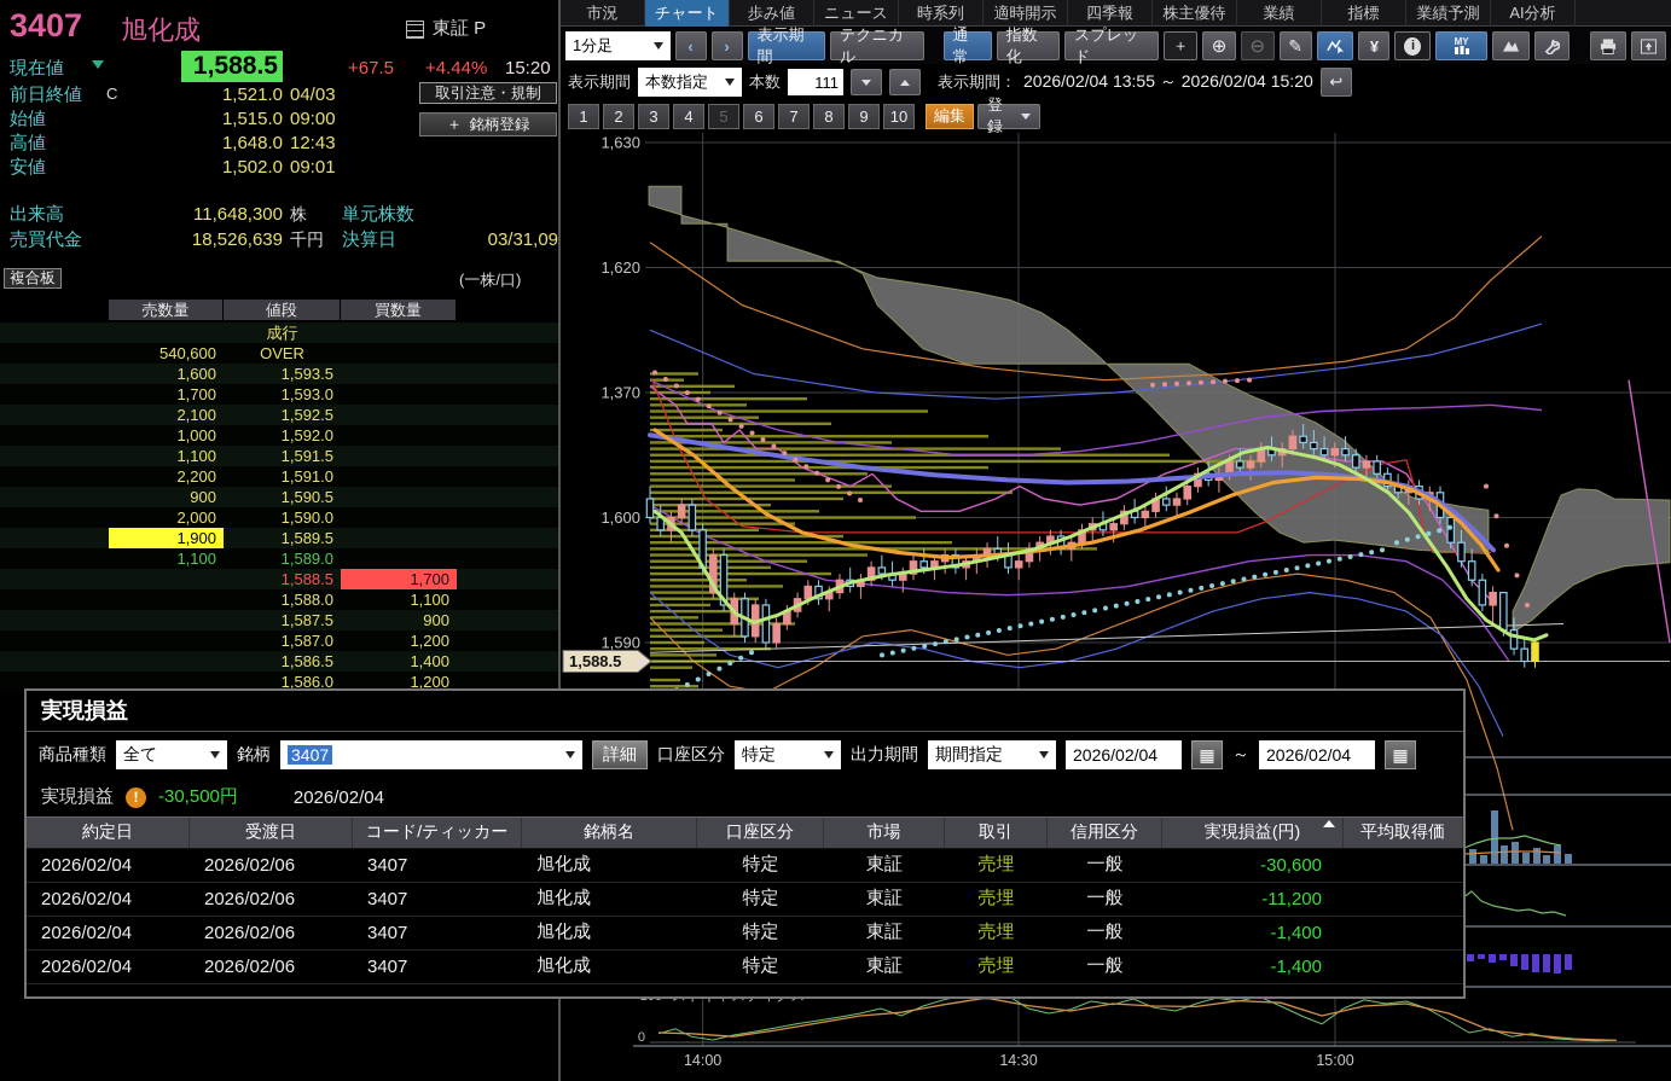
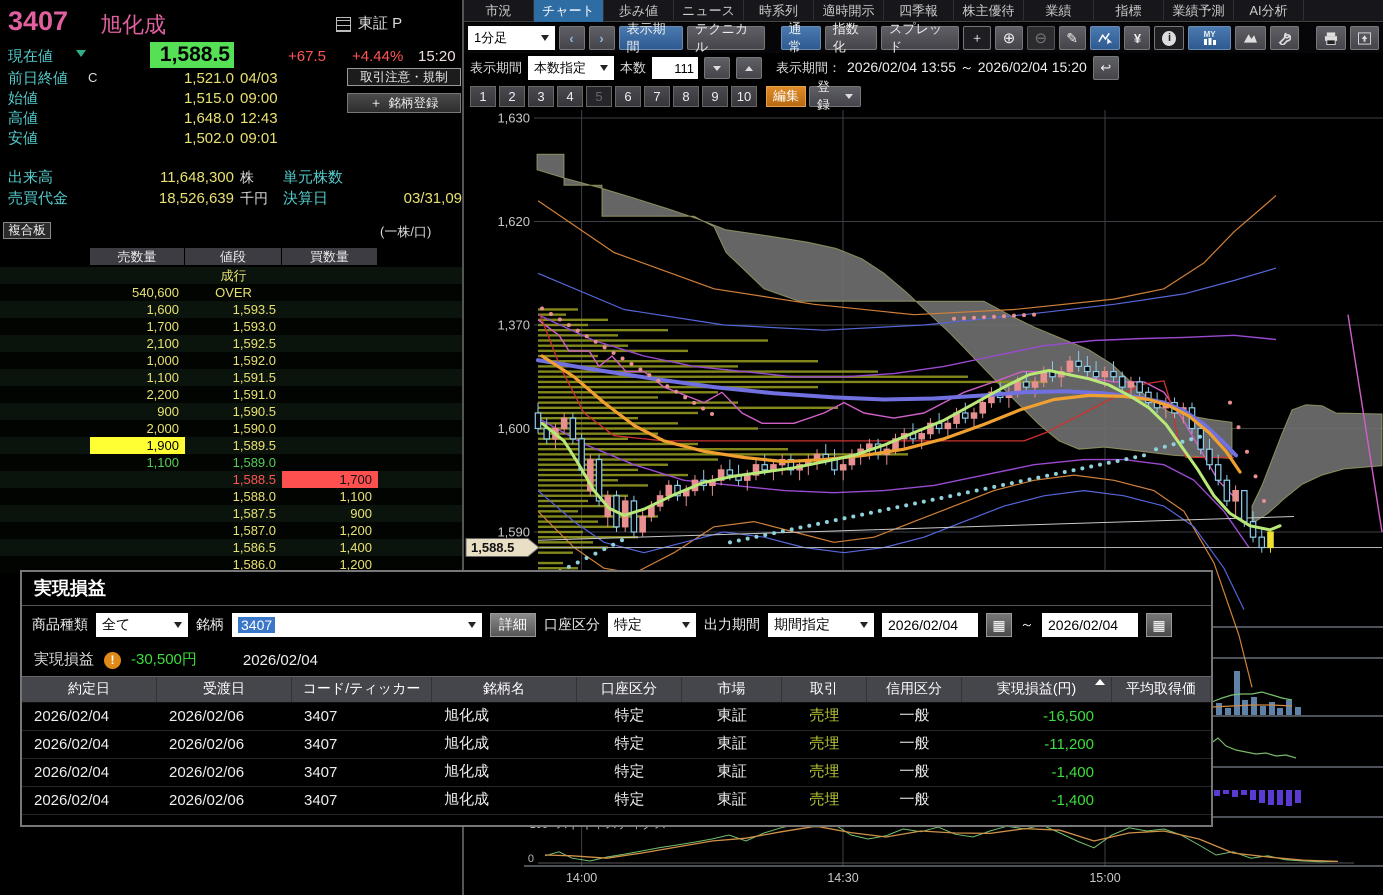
  3407
  旭化成
  東証 P
  現在値
  1,588.5
  +67.5
  +4.44%
  15:20
  前日終値
  C
  1,521.0
  04/03
  始値
  1,515.0
  09:00
  高値
  1,648.0
  12:43
  安値
  1,502.0
  09:01
  取引注意・規制
  ＋
  銘柄登録
  出来高
  11,648,300
  株
  単元株数
  売買代金
  18,526,639
  千円
  決算日
  03/31,09
  複合板
  (一株/口)
  売数量
  値段
  買数量
  成行
  540,600
  OVER
  1,600
  1,593.5
  1,700
  1,593.0
  2,100
  1,592.5
  1,000
  1,592.0
  1,100
  1,591.5
  2,200
  1,591.0
  900
  1,590.5
  2,000
  1,590.0
  1,900
  1,589.5
  1,100
  1,589.0
  1,588.5
  1,700
  1,588.0
  1,100
  1,587.5
  900
  1,587.0
  1,200
  1,586.5
  1,400
  1,586.0
  1,200
  市況
  チャート
  歩み値
  ニュース
  時系列
  適時開示
  四季報
  株主優待
  業績
  指標
  業績予測
  AI分析
  1分足
  ‹
  ›
  表示期間
  テクニカル
  通常
  指数化
  スプレッド
  ＋
  ⊕
  ⊖
  ✎
  ¥
  i
  MY
  表示期間
  本数指定
  本数
  111
  表示期間：
  2026/02/04 13:55 ～ 2026/02/04 15:20
  ↩
  1
  2
  3
  4
  5
  6
  7
  8
  9
  10
  編集
  登録
  1,630
  1,620
  1,370
  1,600
  1,590
  14:00
  14:30
  15:00
  0
  1,588.5
  実現損益
  商品種類
  全て
  銘柄
  3407
  詳細
  口座区分
  特定
  出力期間
  期間指定
  2026/02/04
  ▦
  ～
  2026/02/04
  ▦
  実現損益
  !
  -30,500円
  2026/02/04
  約定日
  受渡日
  コード/ティッカー
  銘柄名
  口座区分
  市場
  取引
  信用区分
  実現損益(円)
  平均取得価
  2026/02/04
  2026/02/06
  3407
  旭化成
  特定
  東証
  売埋
  一般
- -30,600
+ -16,500
  2026/02/04
  2026/02/06
  3407
  旭化成
  特定
  東証
  売埋
  一般
  -11,200
  2026/02/04
  2026/02/06
  3407
  旭化成
  特定
  東証
  売埋
  一般
  -1,400
  2026/02/04
  2026/02/06
  3407
  旭化成
  特定
  東証
  売埋
  一般
  -1,400
